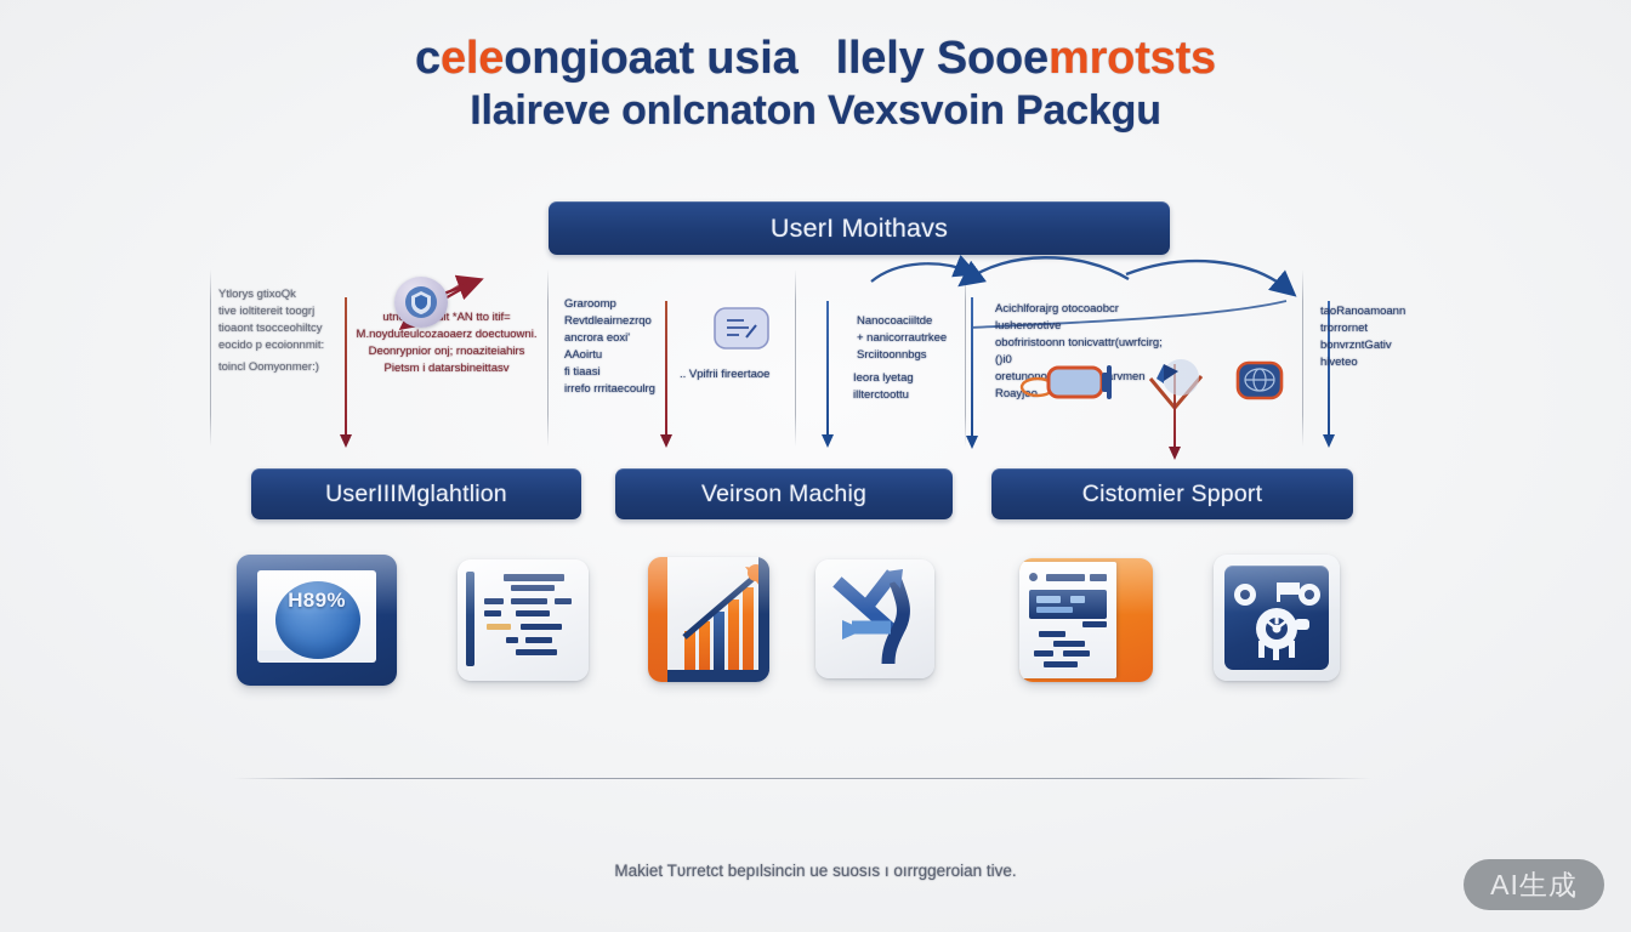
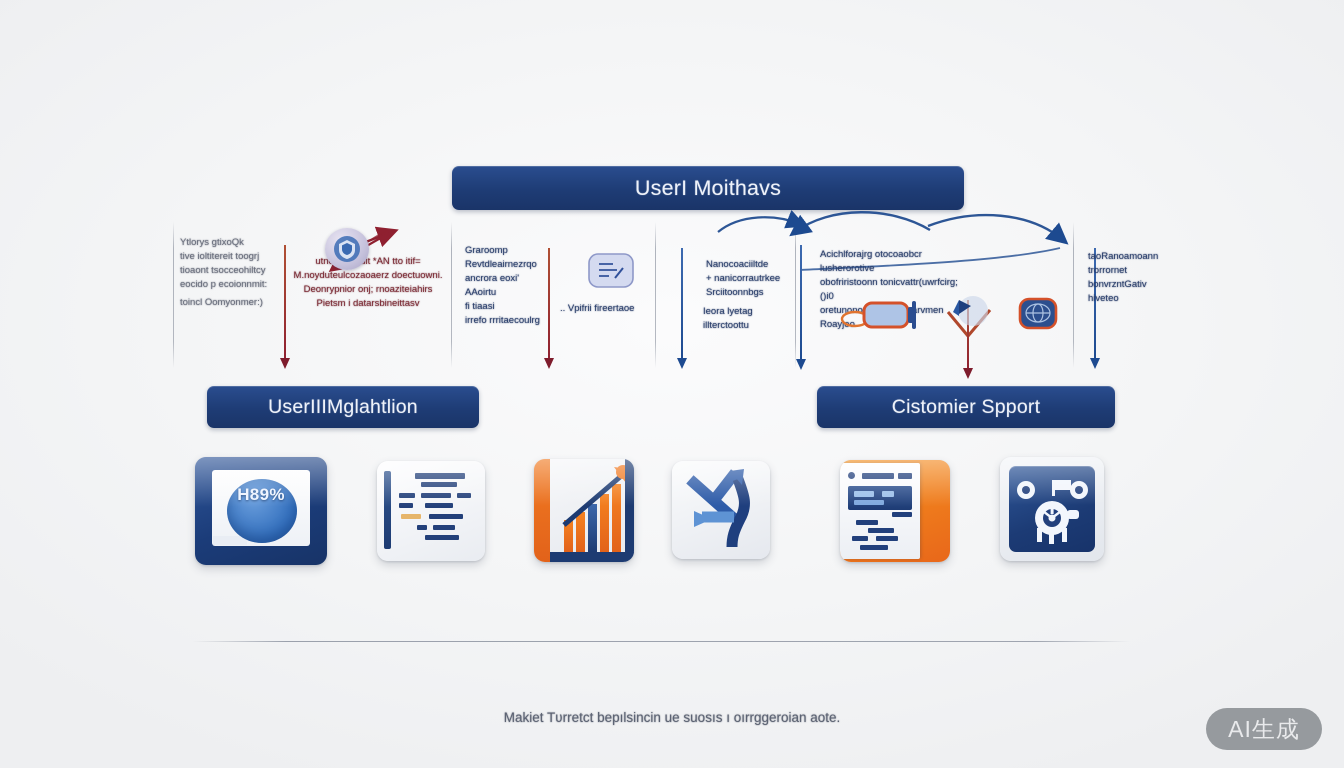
- celeongioaat usia llely Sooemrotsts
- Ilaireve onIcnaton Vexsvoin Packgu
  UserI Moithavs
  Ytlorys gtixoQk
  tive ioltitereit toogrj
  tioaont tsocceohiltcy
  eocido p ecoionnmit:
  toincl Oomyonmer:)
  M.noyduteulcozaoaerz doectuowni.
  Deonrypnior onj; rnoaziteiahirs
  Pietsm i datarsbineittasv
  Graroomp
  Revtdleairnezrqo
  ancrora eoxi'
  AAoirtu
  fi tiaasi
  irrefo rrritaecoulrg
  .. Vpifrii fireertaoe
  Nanocoaciiltde
  + nanicorrautrkee
  Srciitoonnbgs
  Ieora lyetag illterctoottu
  Acichlforajrg otocoaobcr lusherorotive
  obofriristoonn tonicvattr(uwrfcirg;()i0
  taoRanoamoann trorrornet
  bonvrzntGativ hiveteo
  UserIIIMglahtlion
- Veirson Machig
  Cistomier Spport
- Makiet Tʋrretct bepılsincin ue suosıs ı oırrɡɡeroian tive.
+ Makiet Tʋrretct bepılsincin ue suosıs ı oırrɡɡeroian aote.
  AI生成
